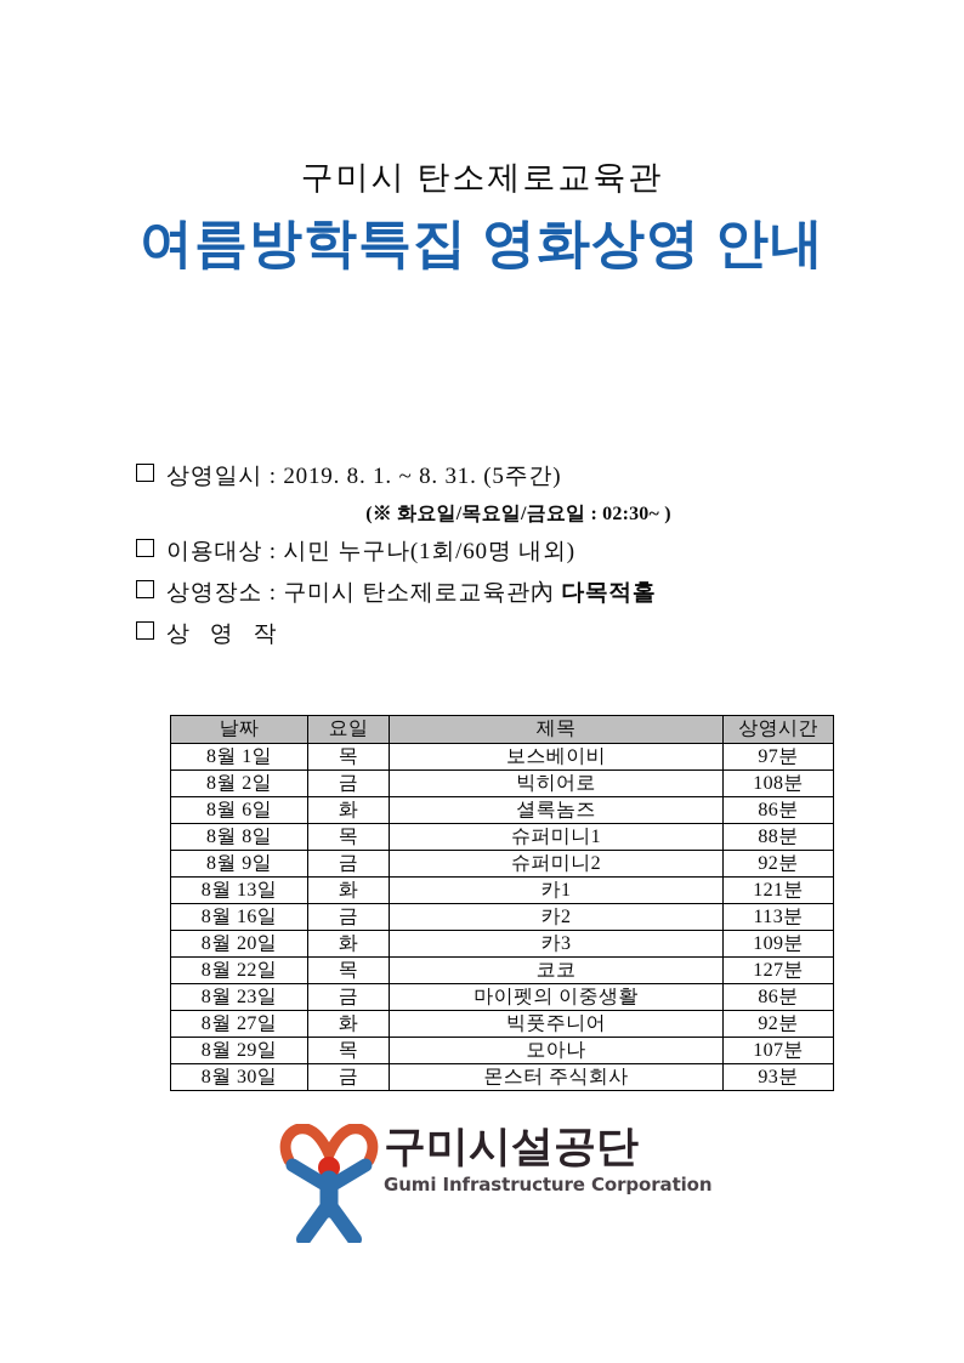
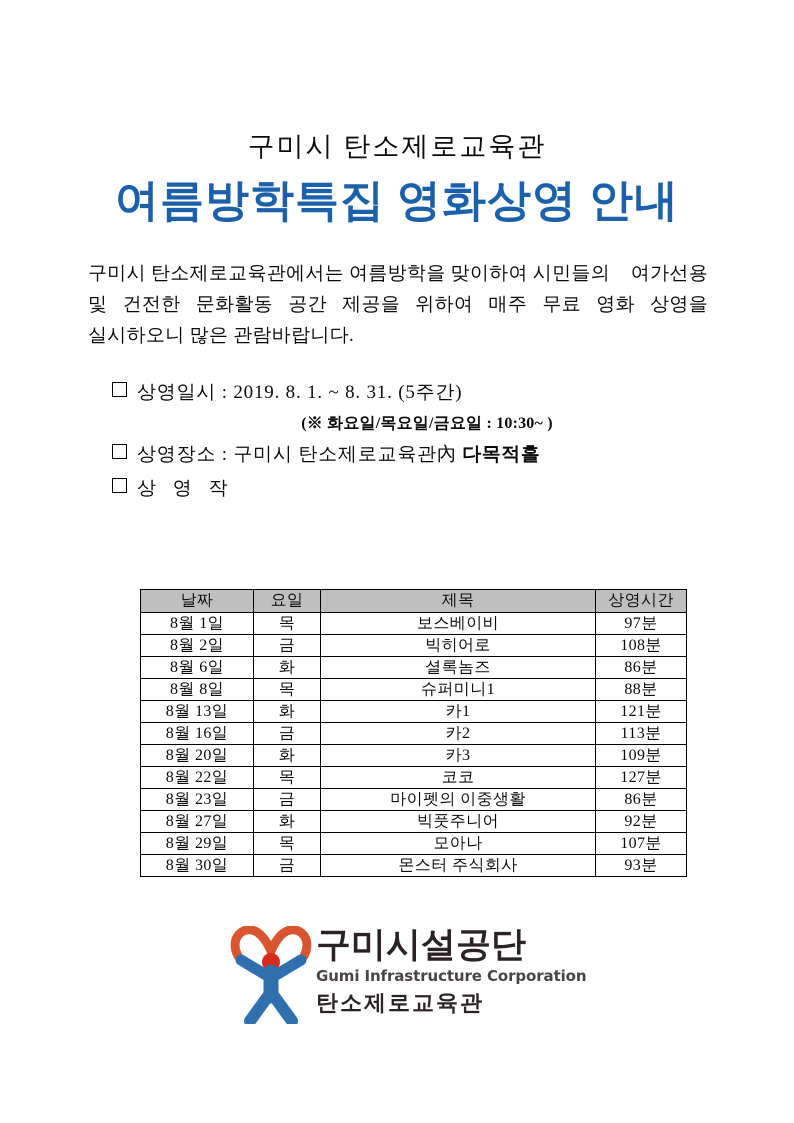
  구미시 탄소제로교육관
  여름방학특집 영화상영 안내
+ 구미시 탄소제로교육관에서는 여름방학을 맞이하여 시민들의
+ 여가선용
+ 및
+ 건전한
+ 문화활동
+ 공간
+ 제공을
+ 위하여
+ 매주
+ 무료
+ 영화
+ 상영을
+ 실시하오니 많은 관람바랍니다.
  상영일시 : 2019. 8. 1. ~ 8. 31. (5주간)
- (※ 화요일/목요일/금요일 : 02:30~ )
+ (※ 화요일/목요일/금요일 : 10:30~ )
- 이용대상 : 시민 누구나(1회/60명 내외)
  상영장소 : 구미시 탄소제로교육관內 다목적홀
  상 영 작
  날짜	요일	제목	상영시간
  8월 1일	목	보스베이비	97분
  8월 2일	금	빅히어로	108분
  8월 6일	화	셜록놈즈	86분
  8월 8일	목	슈퍼미니1	88분
- 8월 9일	금	슈퍼미니2	92분
  8월 13일	화	카1	121분
  8월 16일	금	카2	113분
  8월 20일	화	카3	109분
  8월 22일	목	코코	127분
  8월 23일	금	마이펫의 이중생활	86분
  8월 27일	화	빅풋주니어	92분
  8월 29일	목	모아나	107분
  8월 30일	금	몬스터 주식회사	93분
  구미시설공단
  Gumi Infrastructure Corporation
+ 탄소제로교육관
